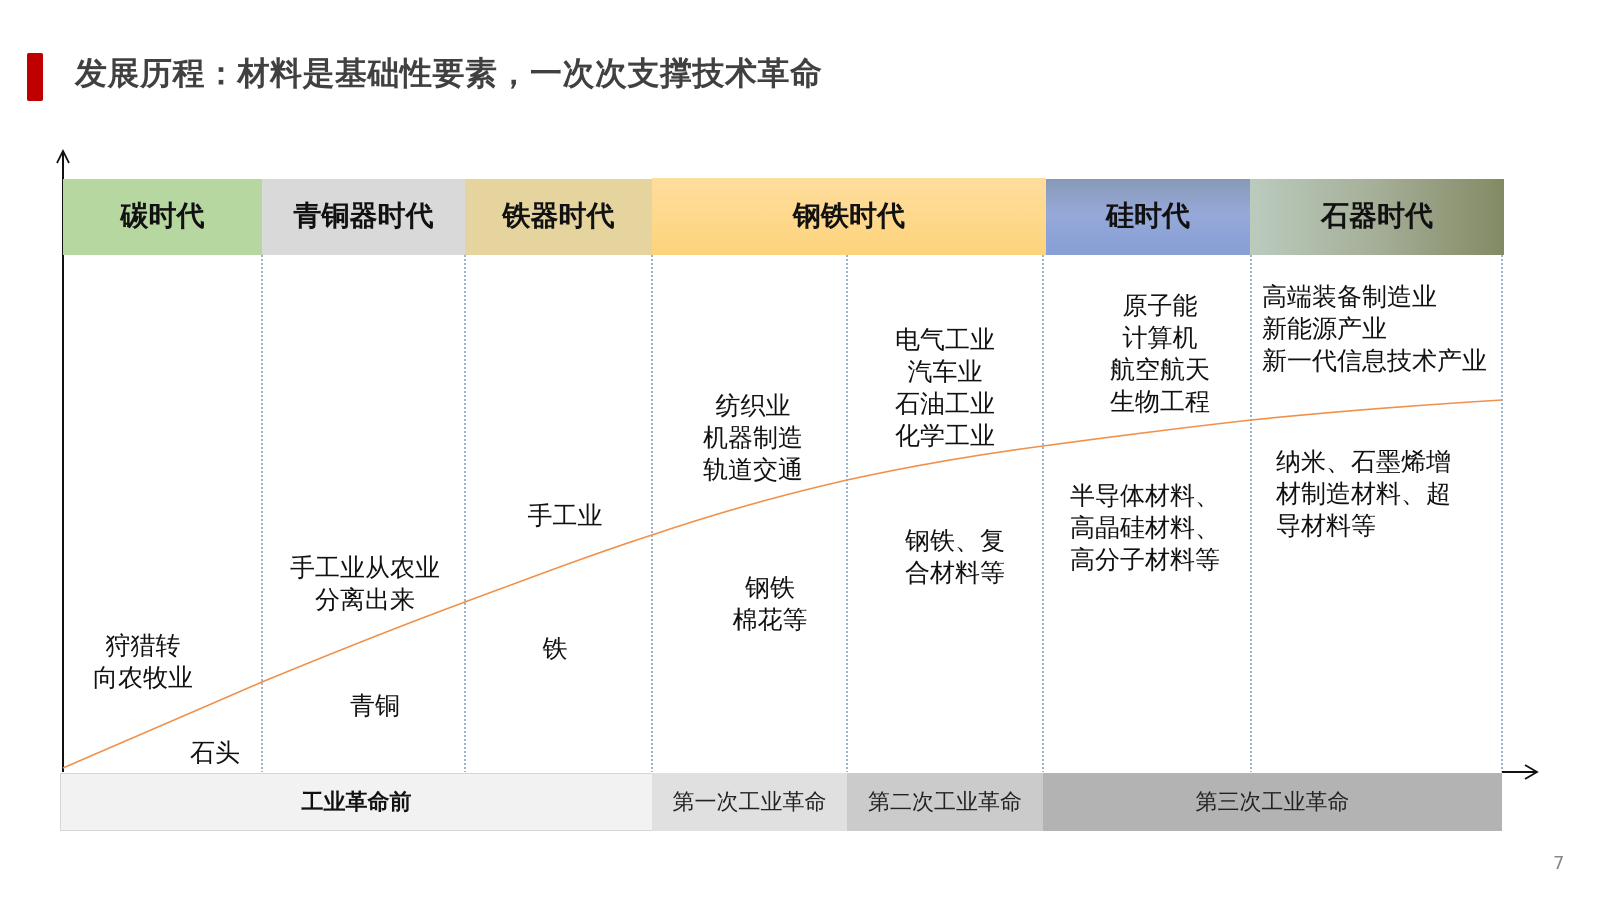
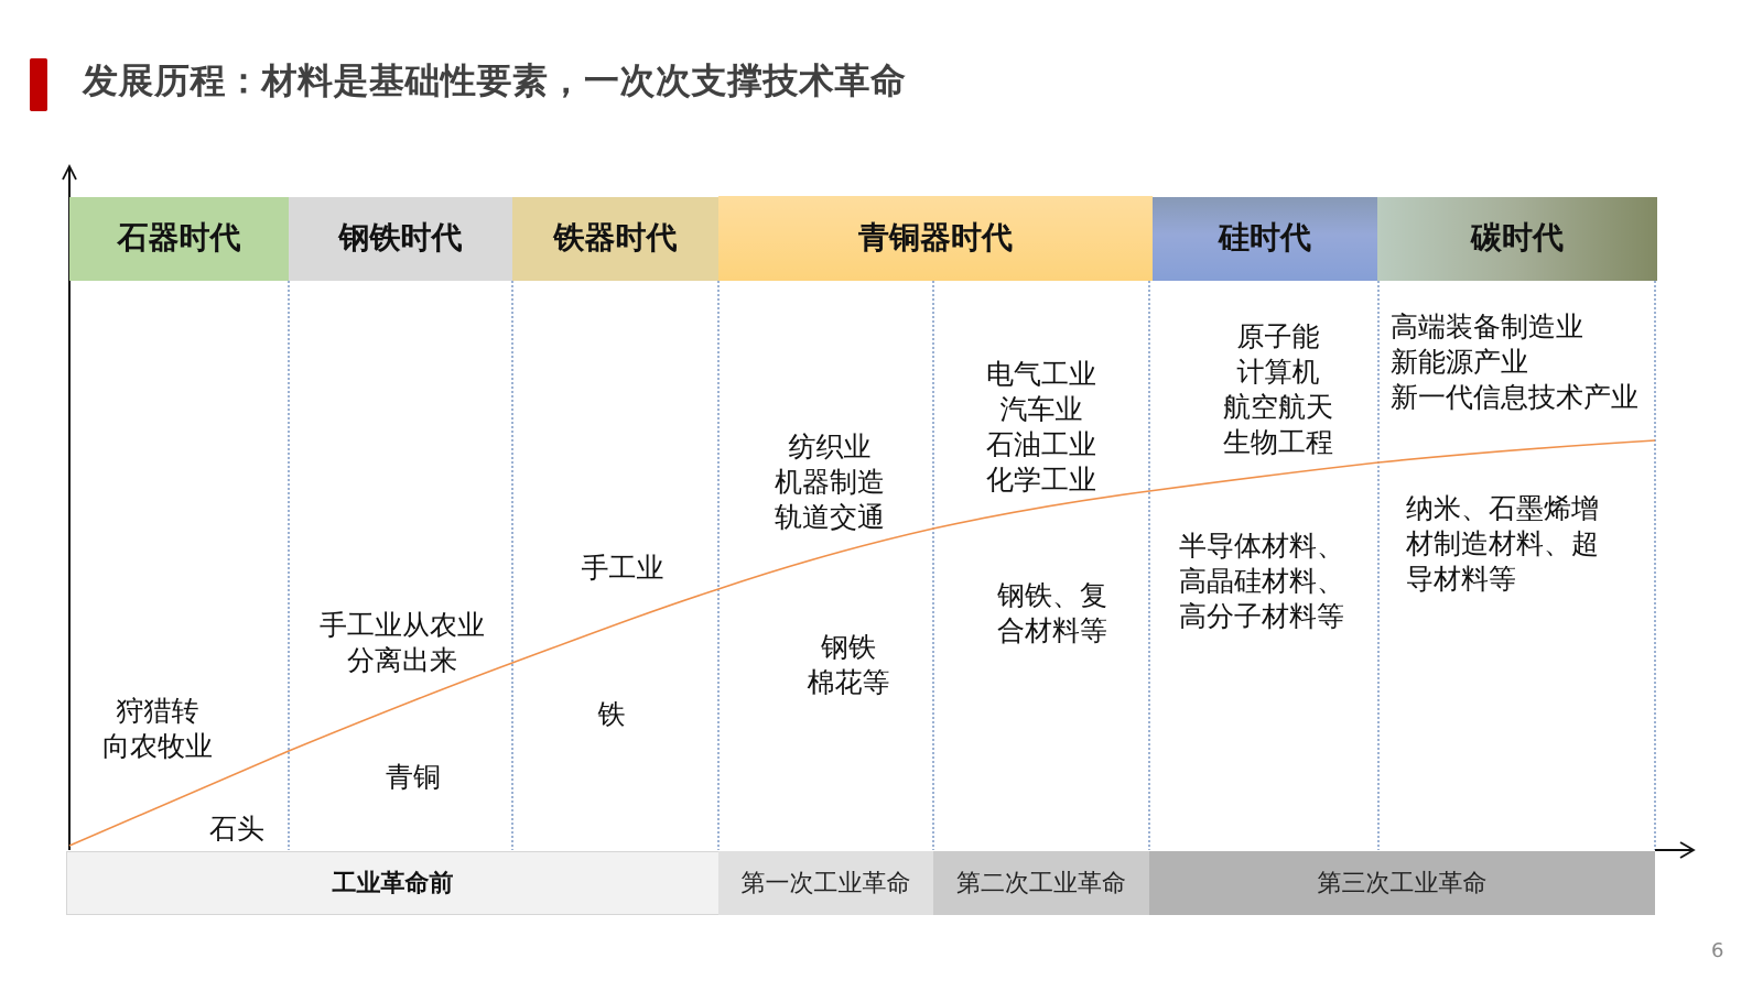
  发展历程：材料是基础性要素，一次次支撑技术革命
- 碳时代
+ 石器时代
- 青铜器时代
+ 钢铁时代
  铁器时代
- 钢铁时代
+ 青铜器时代
  硅时代
- 石器时代
+ 碳时代
  狩猎转
  向农牧业
  手工业从农业
  分离出来
  手工业
  纺织业
  机器制造
  轨道交通
  电气工业
  汽车业
  石油工业
  化学工业
  原子能
  计算机
  航空航天
  生物工程
  高端装备制造业
  新能源产业
  新一代信息技术产业
  石头
  青铜
  铁
  钢铁
  棉花等
  钢铁、复
  合材料等
  半导体材料、
  高晶硅材料、
  高分子材料等
  纳米、石墨烯增
  材制造材料、超
  导材料等
  工业革命前
  第一次工业革命
  第二次工业革命
  第三次工业革命
- 7
+ 6
